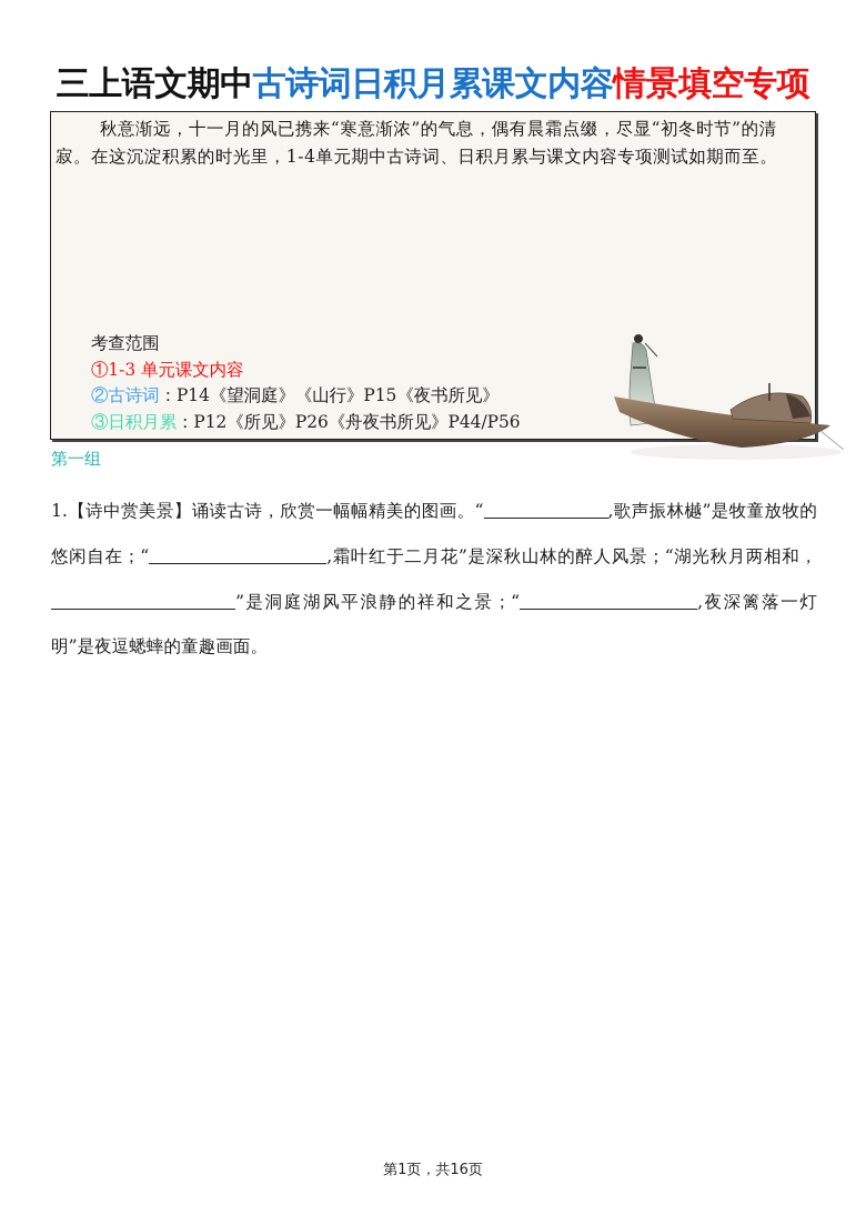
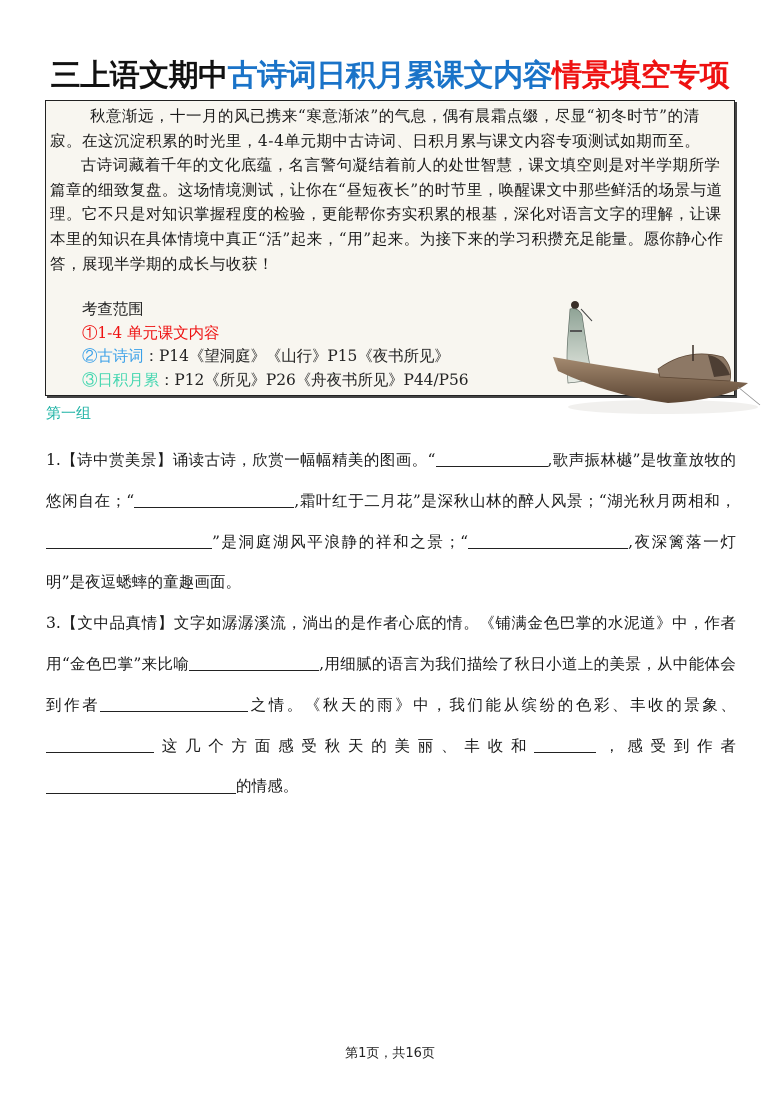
  三上语文期中古诗词日积月累课文内容情景填空专项
- 秋意渐远，十一月的风已携来“寒意渐浓”的气息，偶有晨霜点缀，尽显“初冬时节”的清寂。在这沉淀积累的时光里，1-4单元期中古诗词、日积月累与课文内容专项测试如期而至。
+ 秋意渐远，十一月的风已携来“寒意渐浓”的气息，偶有晨霜点缀，尽显“初冬时节”的清寂。在这沉淀积累的时光里，4-4单元期中古诗词、日积月累与课文内容专项测试如期而至。
+ 古诗词藏着千年的文化底蕴，名言警句凝结着前人的处世智慧，课文填空则是对半学期所学篇章的细致复盘。这场情境测试，让你在“昼短夜长”的时节里，唤醒课文中那些鲜活的场景与道理。它不只是对知识掌握程度的检验，更能帮你夯实积累的根基，深化对语言文字的理解，让课本里的知识在具体情境中真正“活”起来，“用”起来。为接下来的学习积攒充足能量。愿你静心作答，展现半学期的成长与收获！
  考查范围
- ①1-3 单元课文内容
+ ①1-4 单元课文内容
  ②古诗词：P14《望洞庭》《山行》P15《夜书所见》
  ③日积月累：P12《所见》P26《舟夜书所见》P44/P56
  第一组
  1.【诗中赏美景】诵读古诗，欣赏一幅幅精美的图画。“ ,歌声振林樾”是牧童放牧的悠闲自在；“ ,霜叶红于二月花”是深秋山林的醉人风景；“湖光秋月两相和，”是洞庭湖风平浪静的祥和之景；“ ,夜深篱落一灯明”是夜逗蟋蟀的童趣画面。
+ 3.【文中品真情】文字如潺潺溪流，淌出的是作者心底的情。《铺满金色巴掌的水泥道》中，作者用“金色巴掌”来比喻 ,用细腻的语言为我们描绘了秋日小道上的美景，从中能体会到作者 之情。《秋天的雨》中，我们能从缤纷的色彩、丰收的景象、这几个方面感受秋天的美丽、丰收和 ，感受到作者的情感。
  第1页，共16页
